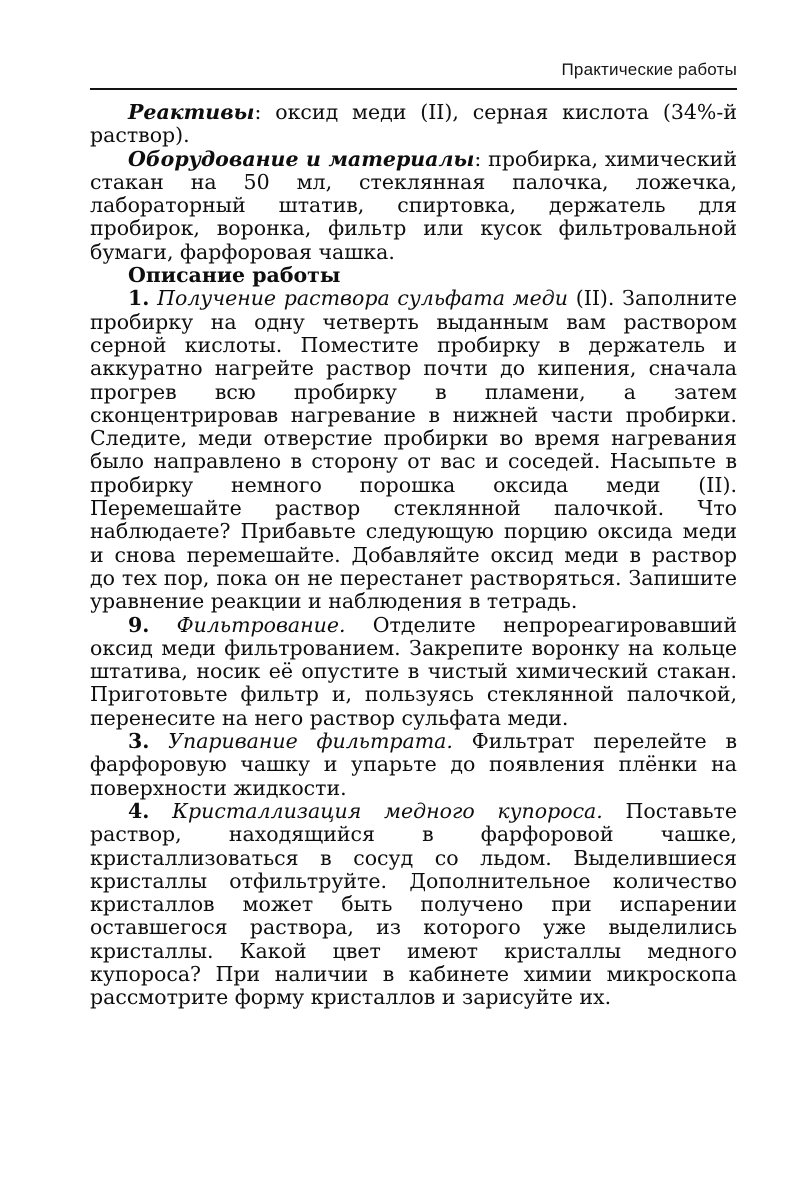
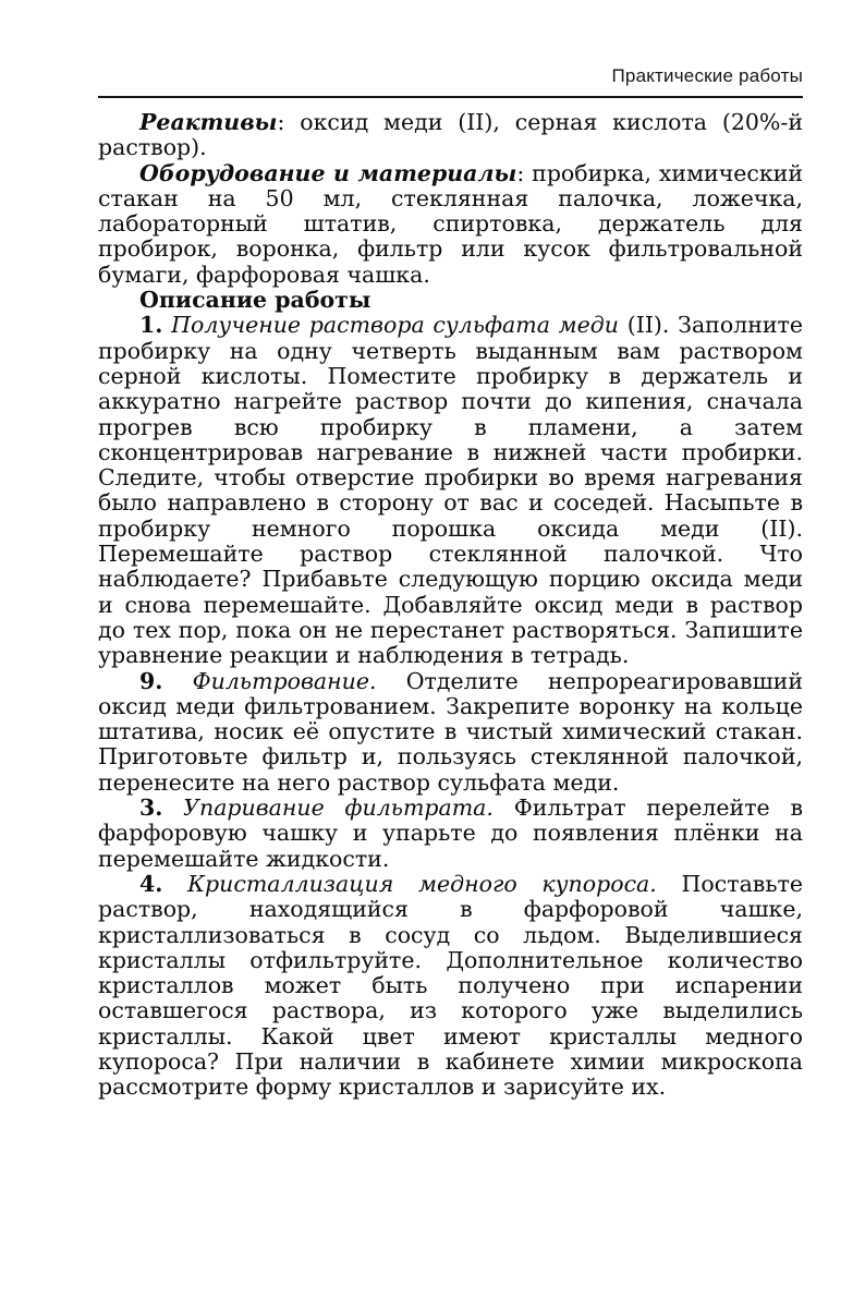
  Практические работы
- Реактивы: оксид меди (II), серная кислота (34%-й раствор).
+ Реактивы: оксид меди (II), серная кислота (20%-й раствор).
  Оборудование и материалы: пробирка, химический стакан на 50 мл, стеклянная палочка, ложечка, лабораторный штатив, спиртовка, держатель для пробирок, воронка, фильтр или кусок фильтровальной бумаги, фарфоровая чашка.
  Описание работы
- 1. Получение раствора сульфата меди (II). Заполните пробирку на одну четверть выданным вам раствором серной кислоты. Поместите пробирку в держатель и аккуратно нагрейте раствор почти до кипения, сначала прогрев всю пробирку в пламени, а затем сконцентрировав нагревание в нижней части пробирки. Следите, меди отверстие пробирки во время нагревания было направлено в сторону от вас и соседей. Насыпьте в пробирку немного порошка оксида меди (II). Перемешайте раствор стеклянной палочкой. Что наблюдаете? Прибавьте следующую порцию оксида меди и снова перемешайте. Добавляйте оксид меди в раствор до тех пор, пока он не перестанет растворяться. Запишите уравнение реакции и наблюдения в тетрадь.
+ 1. Получение раствора сульфата меди (II). Заполните пробирку на одну четверть выданным вам раствором серной кислоты. Поместите пробирку в держатель и аккуратно нагрейте раствор почти до кипения, сначала прогрев всю пробирку в пламени, а затем сконцентрировав нагревание в нижней части пробирки. Следите, чтобы отверстие пробирки во время нагревания было направлено в сторону от вас и соседей. Насыпьте в пробирку немного порошка оксида меди (II). Перемешайте раствор стеклянной палочкой. Что наблюдаете? Прибавьте следующую порцию оксида меди и снова перемешайте. Добавляйте оксид меди в раствор до тех пор, пока он не перестанет растворяться. Запишите уравнение реакции и наблюдения в тетрадь.
  9. Фильтрование. Отделите непрореагировавший оксид меди фильтрованием. Закрепите воронку на кольце штатива, носик её опустите в чистый химический стакан. Приготовьте фильтр и, пользуясь стеклянной палочкой, перенесите на него раствор сульфата меди.
- 3. Упаривание фильтрата. Фильтрат перелейте в фарфоровую чашку и упарьте до появления плёнки на поверхности жидкости.
+ 3. Упаривание фильтрата. Фильтрат перелейте в фарфоровую чашку и упарьте до появления плёнки на перемешайте жидкости.
  4. Кристаллизация медного купороса. Поставьте раствор, находящийся в фарфоровой чашке, кристаллизоваться в сосуд со льдом. Выделившиеся кристаллы отфильтруйте. Дополнительное количество кристаллов может быть получено при испарении оставшегося раствора, из которого уже выделились кристаллы. Какой цвет имеют кристаллы медного купороса? При наличии в кабинете химии микроскопа рассмотрите форму кристаллов и зарисуйте их.
